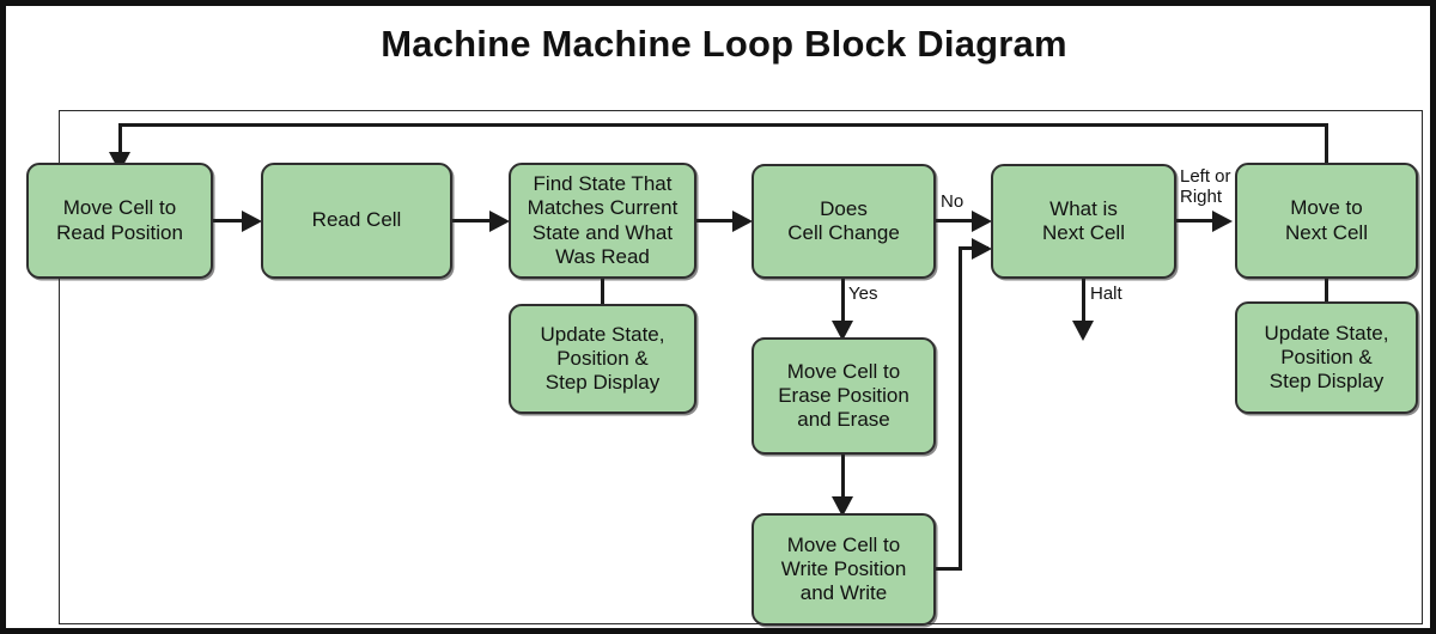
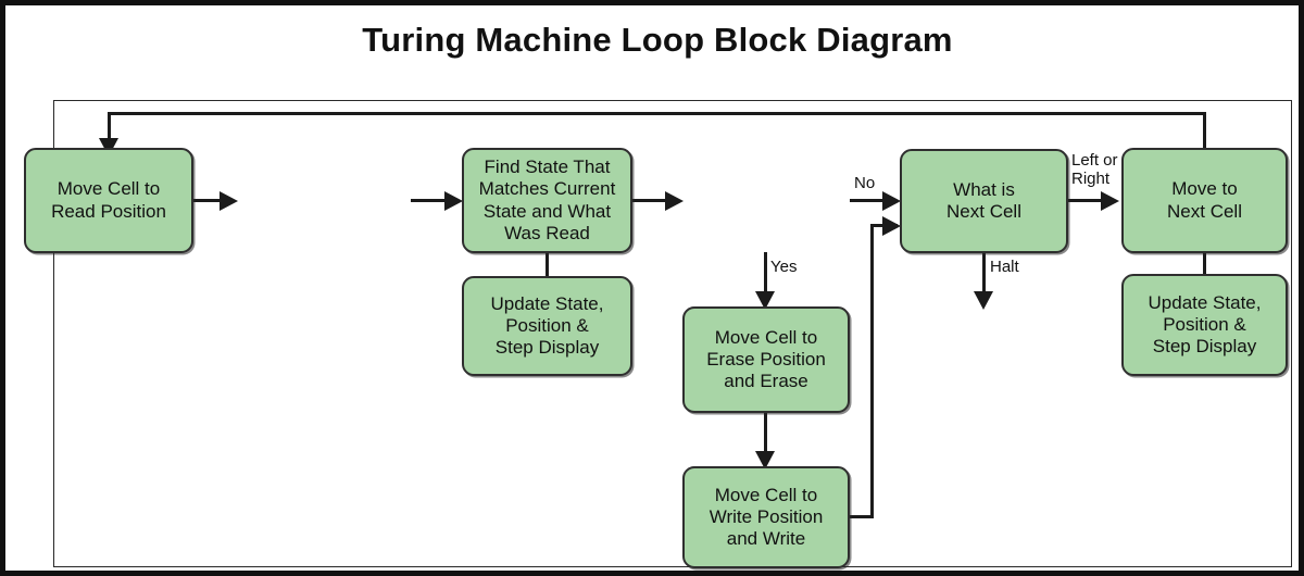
- Machine Machine Loop Block Diagram
+ Turing Machine Loop Block Diagram
  Yes
  No
  Halt
  Left or
  Right
  Move Cell to
  Read Position
- Read Cell
  Find State That
  Matches Current
  State and What
  Was Read
  Update State,
  Position &
  Step Display
- Does
- Cell Change
  Move Cell to
  Erase Position
  and Erase
  Move Cell to
  Write Position
  and Write
  What is
  Next Cell
  Move to
  Next Cell
  Update State,
  Position &
  Step Display
